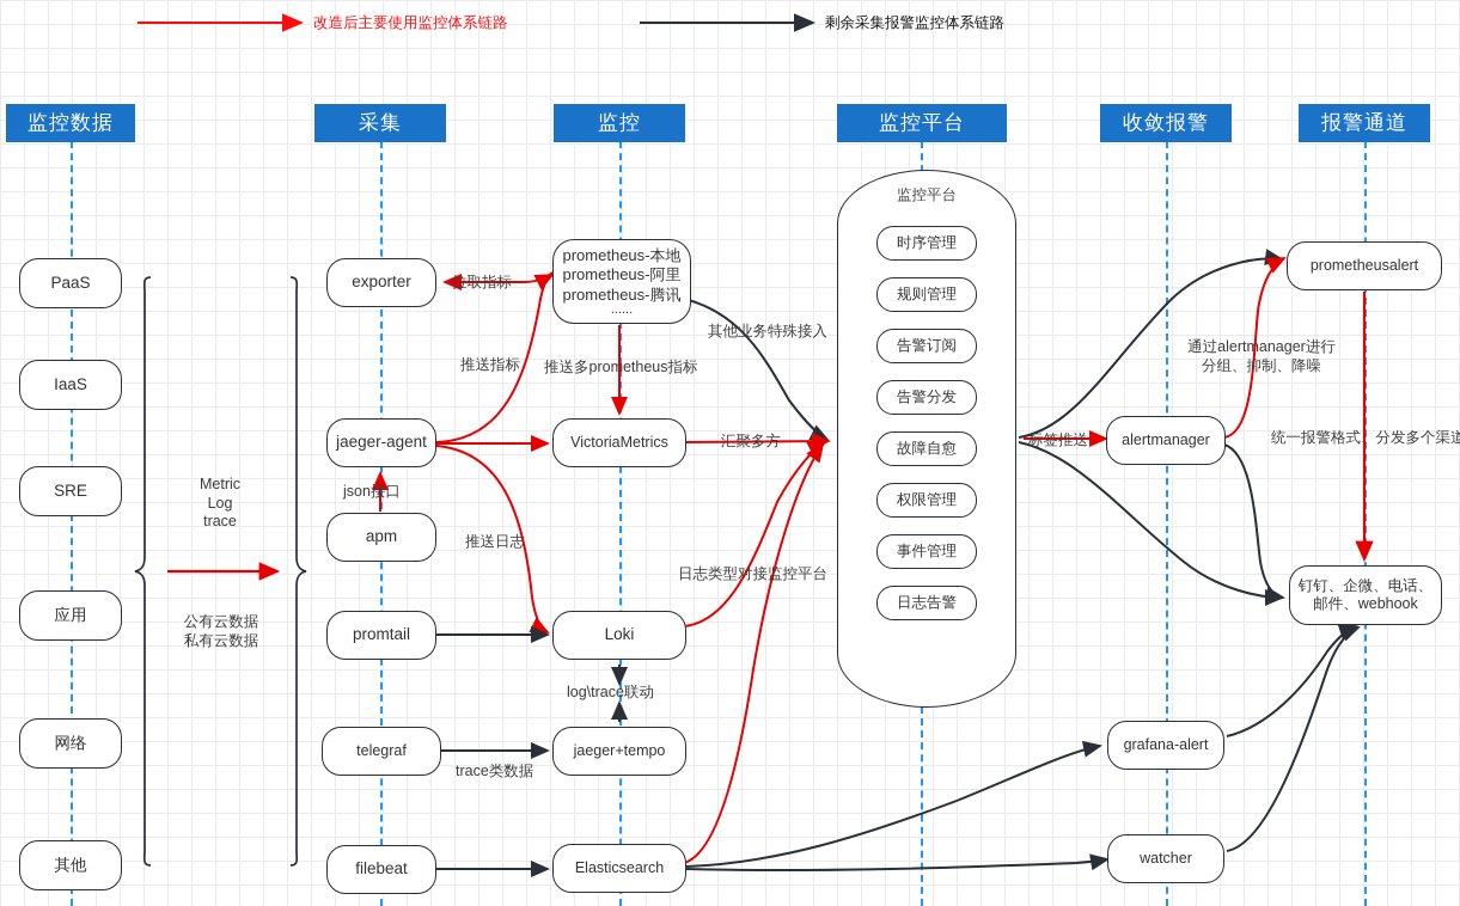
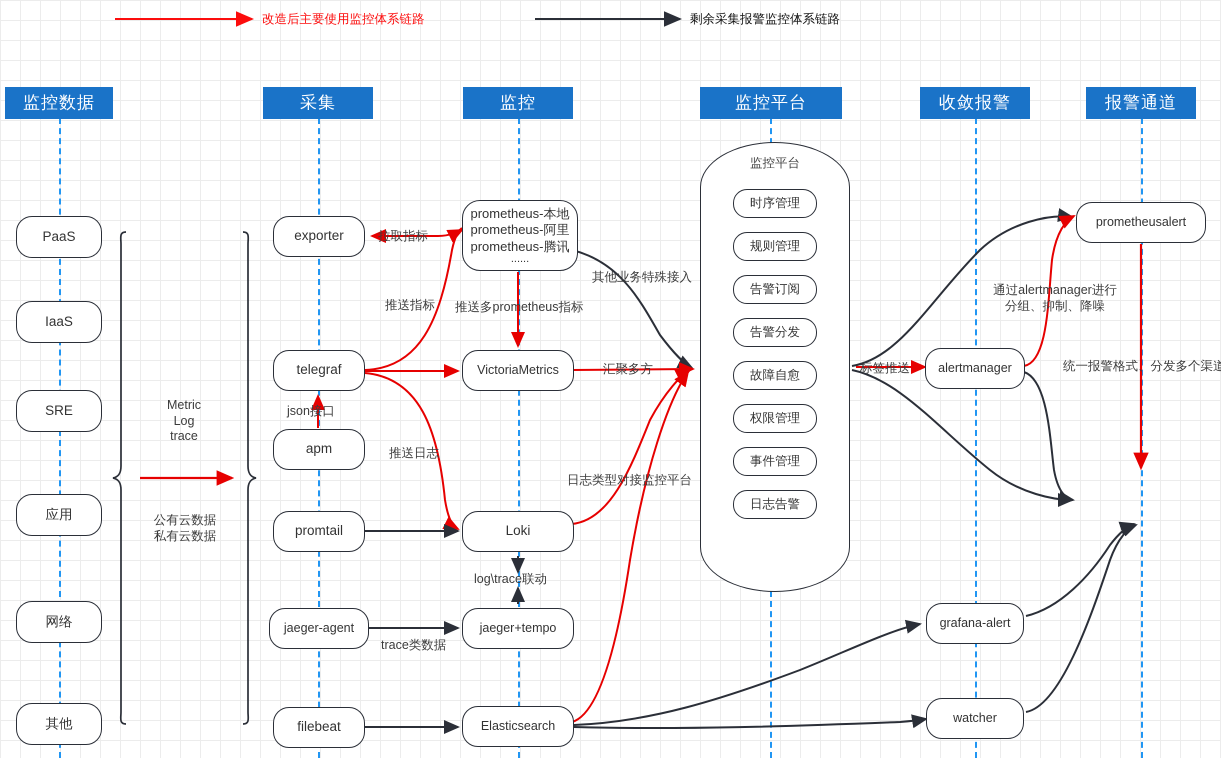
  改造后主要使用监控体系链路
  剩余采集报警监控体系链路
  监控数据
  采集
  监控
  监控平台
  收敛报警
  报警通道
  PaaS
  IaaS
  SRE
  应用
  网络
  其他
  Metric
  Log
  trace
  公有云数据
  私有云数据
  exporter
- jaeger-agent
+ telegraf
  apm
  promtail
- telegraf
+ jaeger-agent
  filebeat
  prometheus-本地
  prometheus-阿里
  prometheus-腾讯
  ......
  VictoriaMetrics
  Loki
  jaeger+tempo
  Elasticsearch
  监控平台
  时序管理
  规则管理
  告警订阅
  告警分发
  故障自愈
  权限管理
  事件管理
  日志告警
  alertmanager
  grafana-alert
  watcher
  prometheusalert
- 钉钉、企微、电话、
- 邮件、webhook
  拉取指标
  推送指标
  推送多prometheus指标
  json接口
  推送日志
  其他业务特殊接入
  汇聚多方
  日志类型对接监控平台
  log\trace联动
  trace类数据
  标签推送
  通过alertmanager进行
  分组、抑制、降噪
  统一报警格式、分发多个渠道
